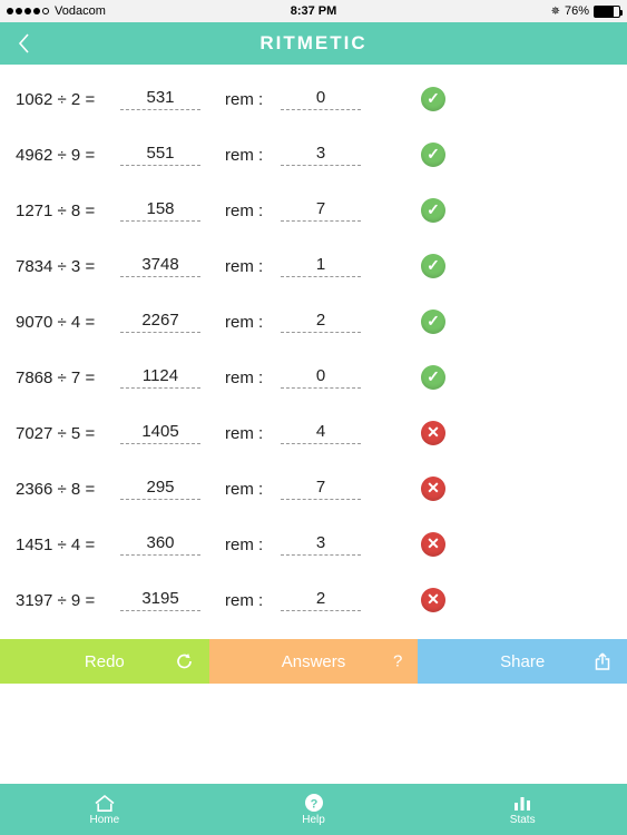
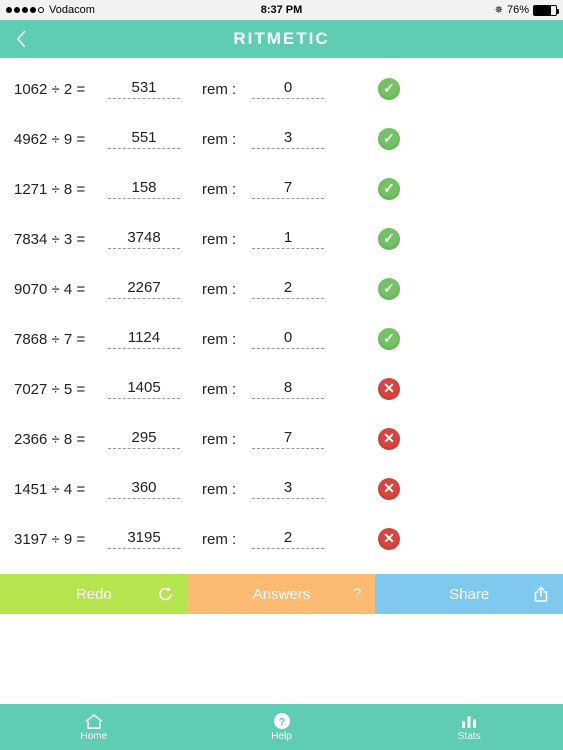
  Vodacom
  8:37 PM
  ✵
  76%
  RITMETIC
  1062 ÷ 2 =
  531
  rem :
  0
  ✓
  4962 ÷ 9 =
  551
  rem :
  3
  ✓
  1271 ÷ 8 =
  158
  rem :
  7
  ✓
  7834 ÷ 3 =
  3748
  rem :
  1
  ✓
  9070 ÷ 4 =
  2267
  rem :
  2
  ✓
  7868 ÷ 7 =
  1124
  rem :
  0
  ✓
  7027 ÷ 5 =
  1405
  rem :
- 4
+ 8
  ✕
  2366 ÷ 8 =
  295
  rem :
  7
  ✕
  1451 ÷ 4 =
  360
  rem :
  3
  ✕
  3197 ÷ 9 =
  3195
  rem :
  2
  ✕
  Redo
  Answers
  ?
  Share
  Home
  ?
  Help
  Stats
